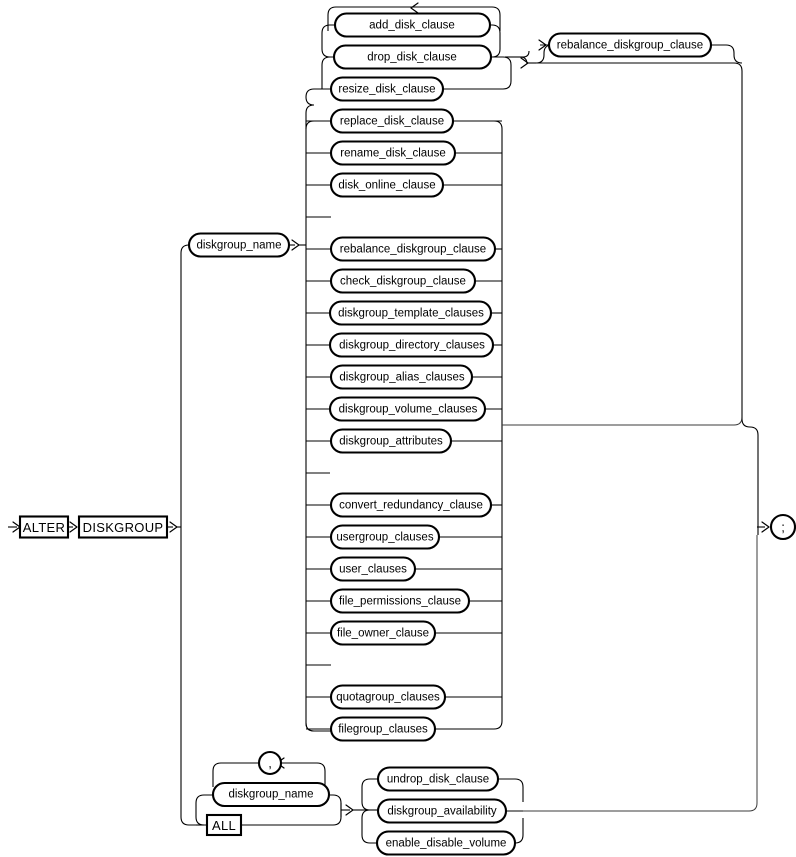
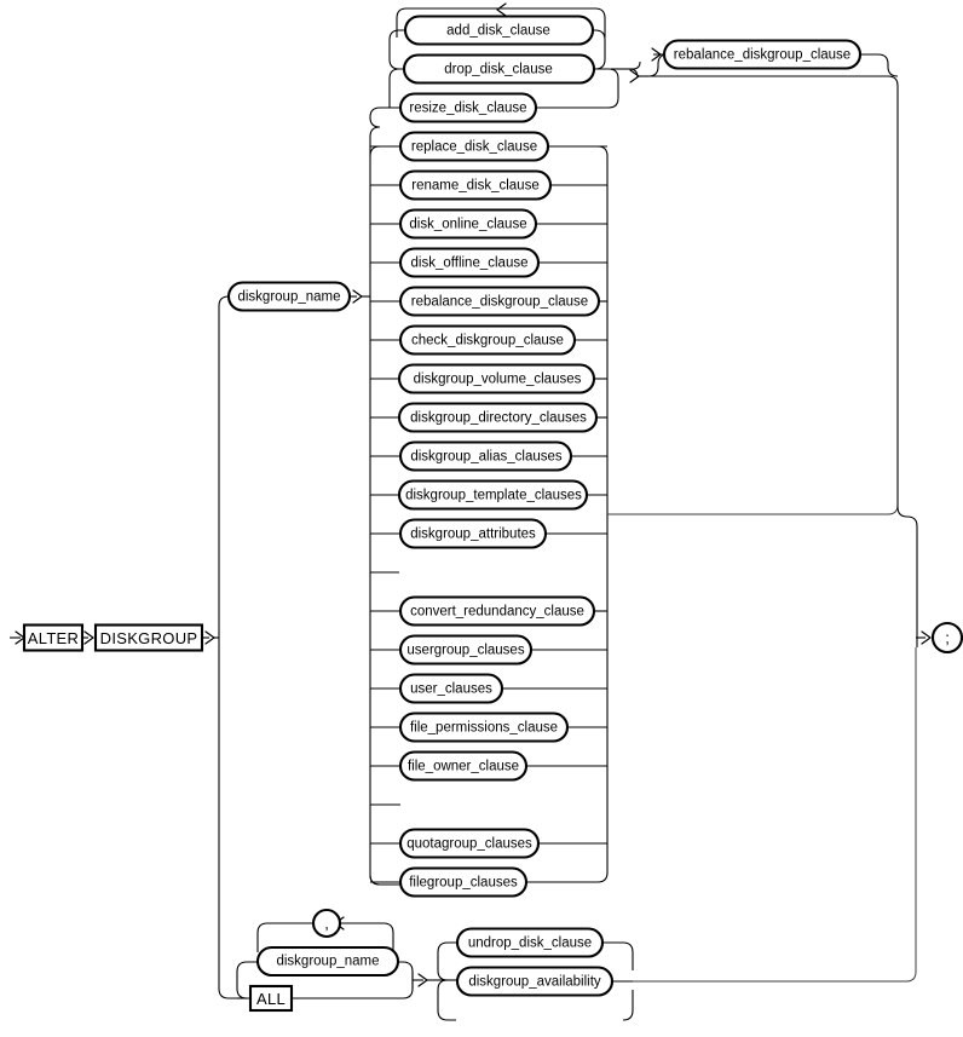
  ALTER
  DISKGROUP
  diskgroup_name
  add_disk_clause
  drop_disk_clause
  resize_disk_clause
  rebalance_diskgroup_clause
  replace_disk_clause
  rename_disk_clause
  disk_online_clause
+ disk_offline_clause
  rebalance_diskgroup_clause
  check_diskgroup_clause
- diskgroup_template_clauses
+ diskgroup_volume_clauses
  diskgroup_directory_clauses
  diskgroup_alias_clauses
- diskgroup_volume_clauses
+ diskgroup_template_clauses
  diskgroup_attributes
  convert_redundancy_clause
  usergroup_clauses
  user_clauses
  file_permissions_clause
  file_owner_clause
  quotagroup_clauses
  filegroup_clauses
  ,
  diskgroup_name
  ALL
  undrop_disk_clause
  diskgroup_availability
- enable_disable_volume
  ;
